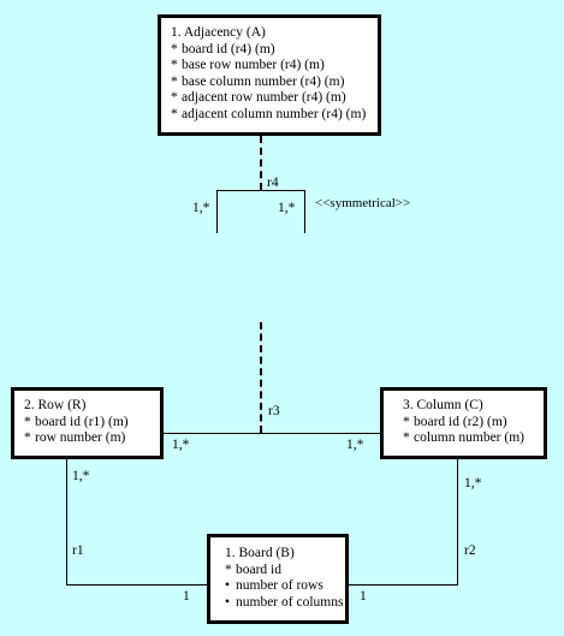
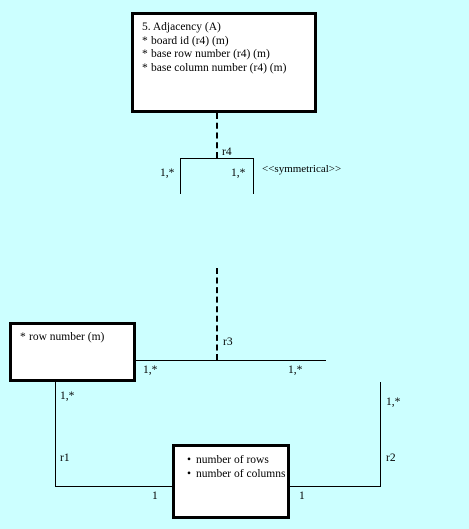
- 1. Adjacency (A)
+ 5. Adjacency (A)
  * board id (r4) (m)
  * base row number (r4) (m)
  * base column number (r4) (m)
- * adjacent row number (r4) (m)
- * adjacent column number (r4) (m)
- 2. Row (R)
- * board id (r1) (m)
  * row number (m)
- 3. Column (C)
- * board id (r2) (m)
- * column number (m)
- 1. Board (B)
- * board id
  • number of rows
  • number of columns
  r4
  1,*
  1,*
  <<symmetrical>>
  r3
  1,*
  1,*
  r1
  1,*
  1
  r2
  1,*
  1
